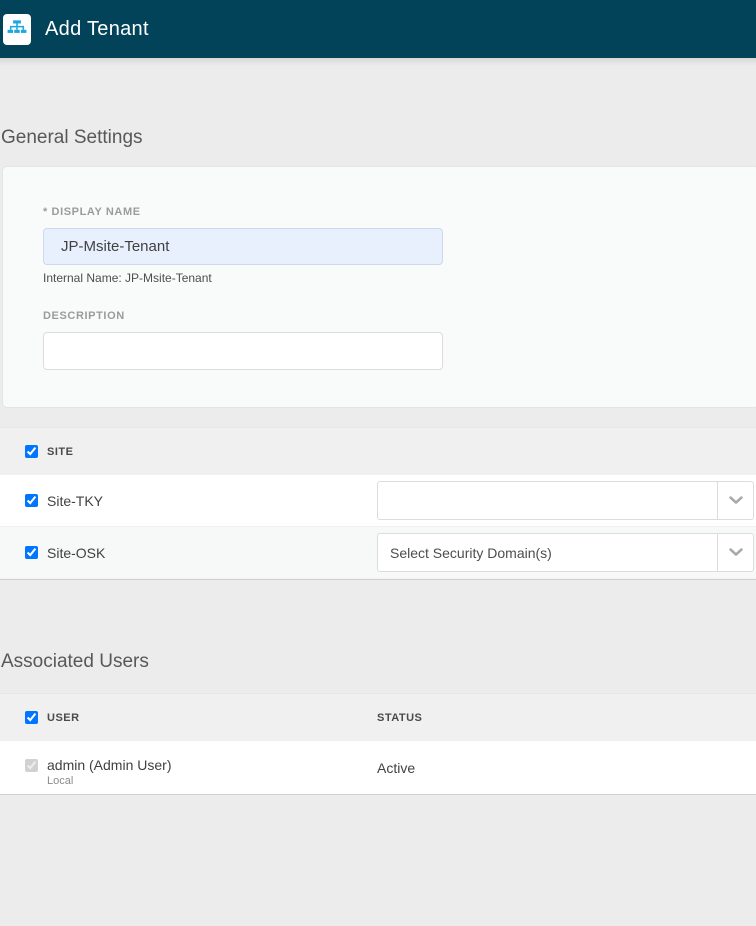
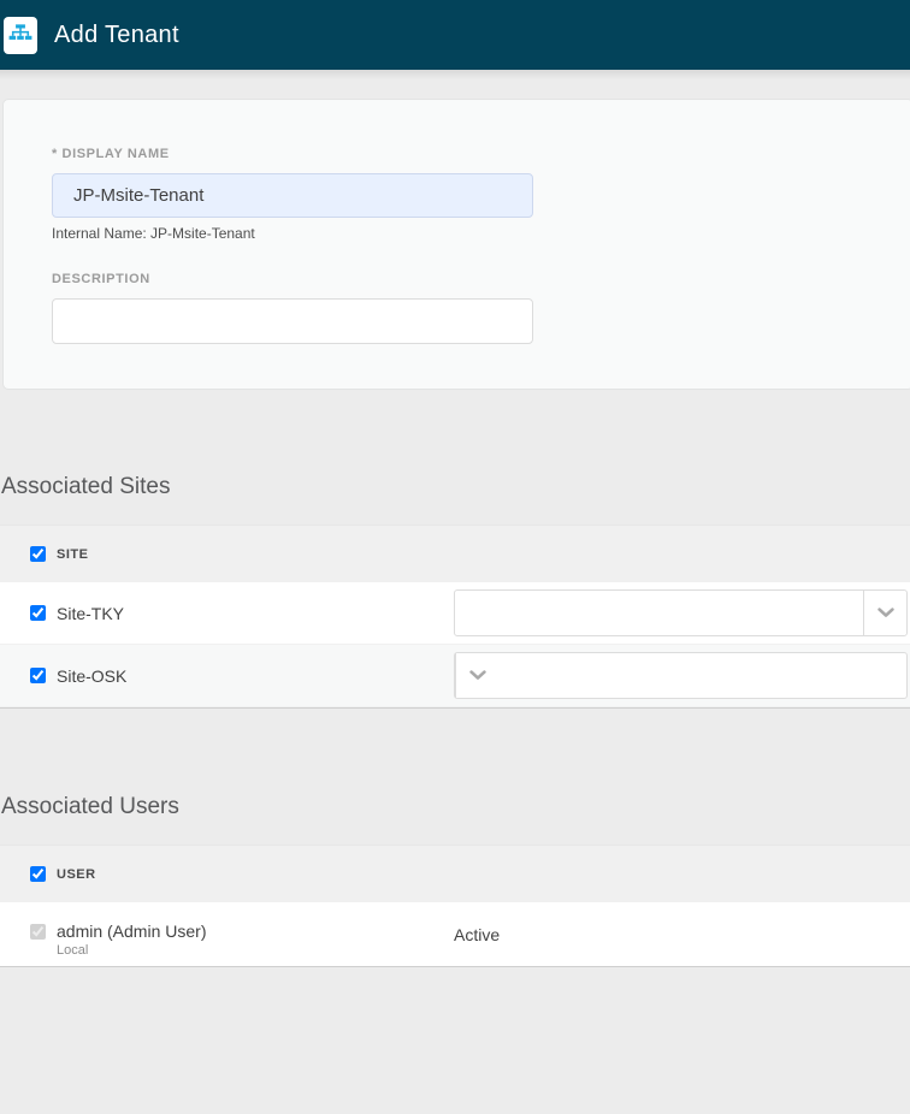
  Add Tenant
- General Settings
  * DISPLAY NAME
  JP-Msite-Tenant
  Internal Name: JP-Msite-Tenant
  DESCRIPTION
+ Associated Sites
  SITE
  Site-TKY
  Site-OSK
- Select Security Domain(s)
  Associated Users
  USER
- STATUS
  admin (Admin User)
  Local
  Active
